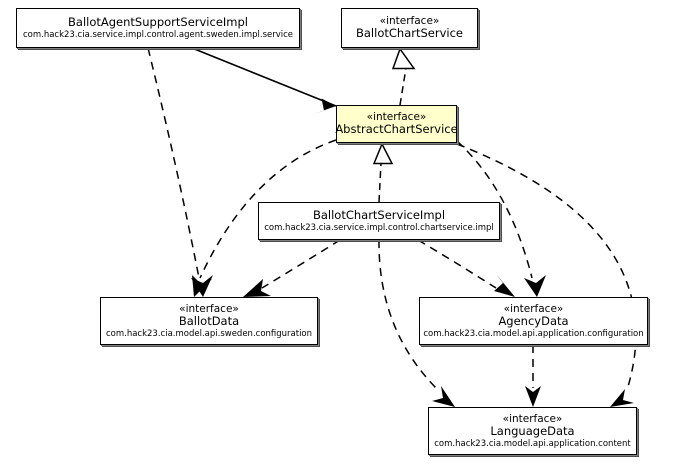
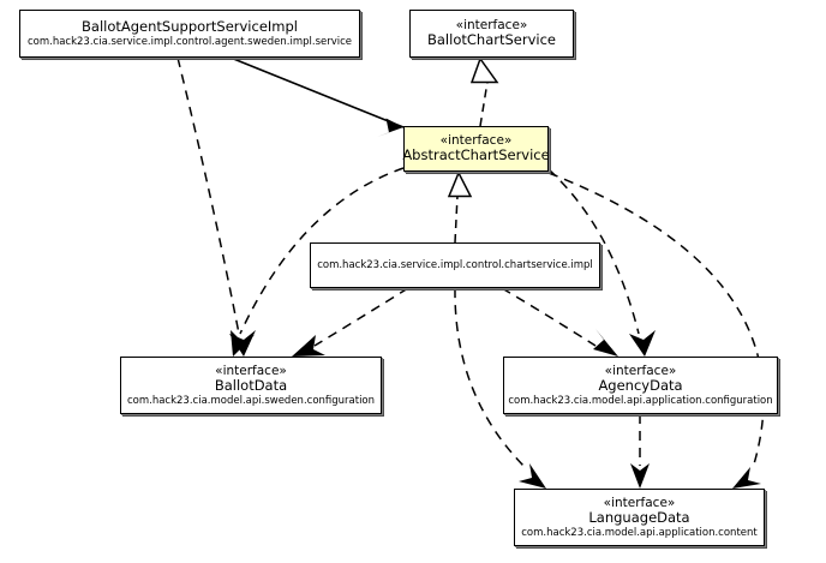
  BallotAgentSupportServiceImpl
  com.hack23.cia.service.impl.control.agent.sweden.impl.service
  «interface»
  BallotChartService
  «interface»
  AbstractChartService
- BallotChartServiceImpl
  com.hack23.cia.service.impl.control.chartservice.impl
  «interface»
  BallotData
  com.hack23.cia.model.api.sweden.configuration
  «interface»
  AgencyData
  com.hack23.cia.model.api.application.configuration
  «interface»
  LanguageData
  com.hack23.cia.model.api.application.content
